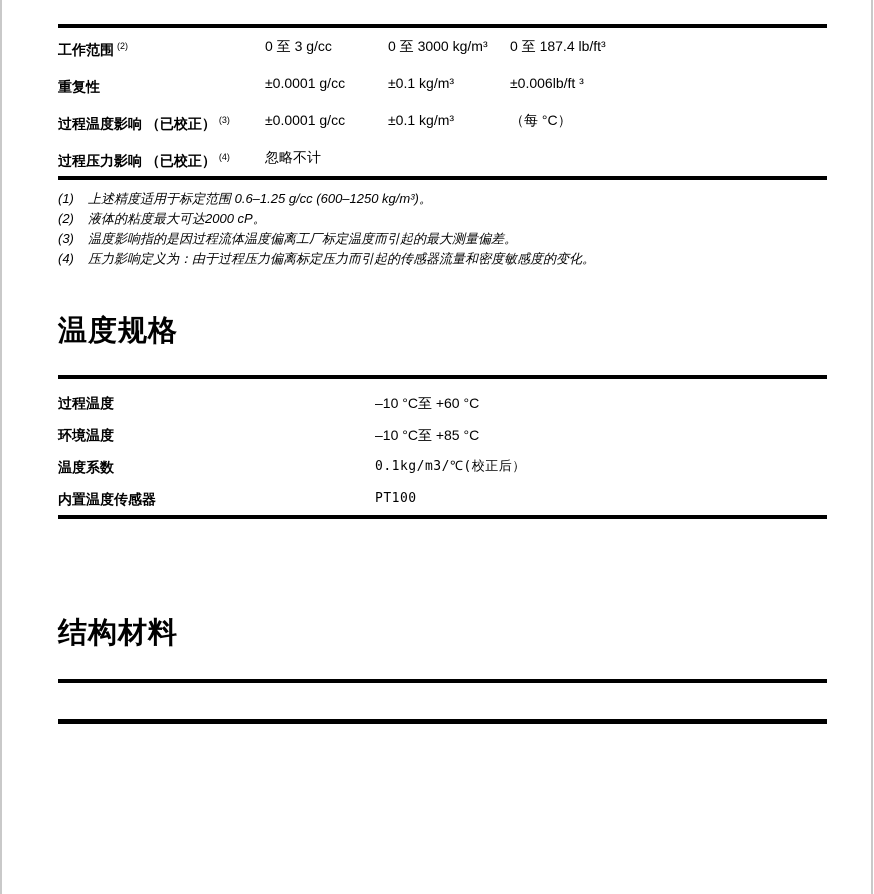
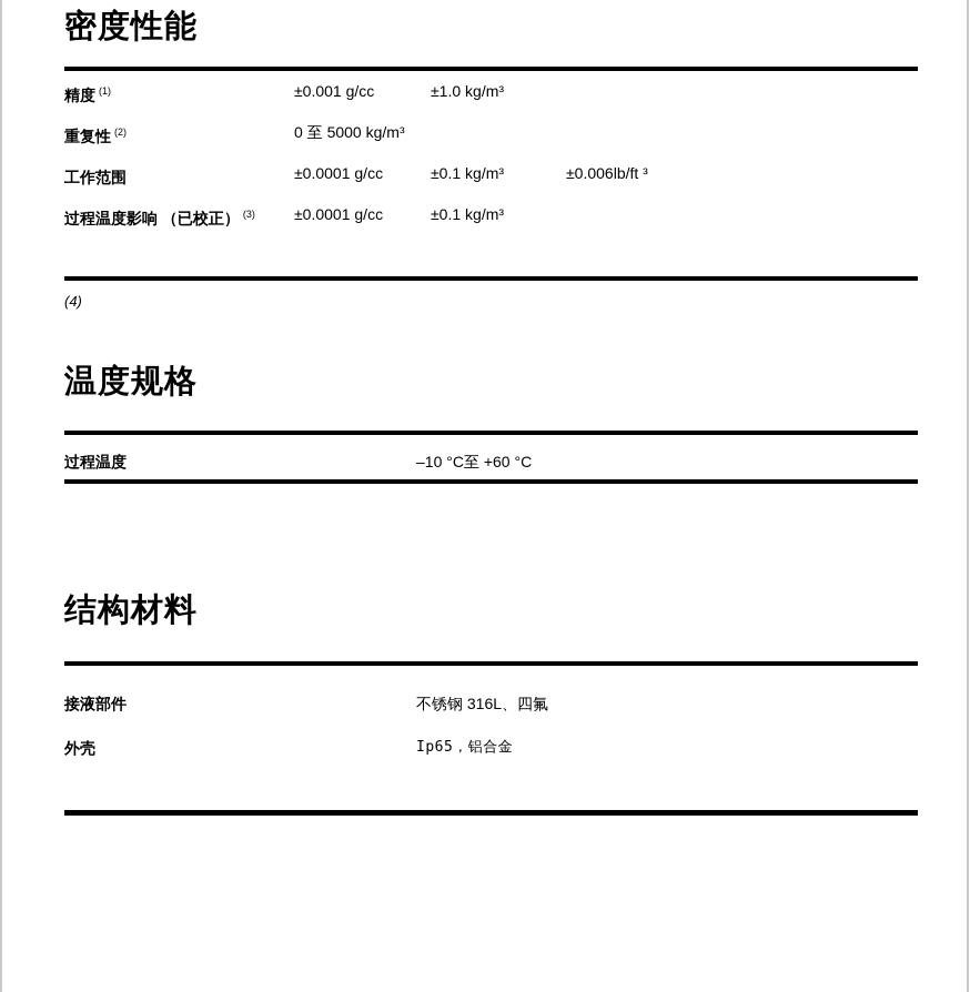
+ 密度性能
+ 精度 (1)
+ ±0.001 g/cc
+ ±1.0 kg/m³
- 工作范围 (2)
+ 重复性 (2)
- 0 至 3 g/cc
- 0 至 3000 kg/m³
+ 0 至 5000 kg/m³
- 0 至 187.4 lb/ft³
- 重复性
+ 工作范围
  ±0.0001 g/cc
  ±0.1 kg/m³
  ±0.006lb/ft ³
  过程温度影响 （已校正） (3)
  ±0.0001 g/cc
  ±0.1 kg/m³
- （每 °C）
- 过程压力影响 （已校正） (4)
- 忽略不计
- (1)
- 上述精度适用于标定范围 0.6–1.25 g/cc (600–1250 kg/m³)。
- (2)
- 液体的粘度最大可达2000 cP。
- (3)
- 温度影响指的是因过程流体温度偏离工厂标定温度而引起的最大测量偏差。
  (4)
- 压力影响定义为：由于过程压力偏离标定压力而引起的传感器流量和密度敏感度的变化。
  温度规格
  过程温度
  –10 °C至 +60 °C
- 环境温度
- –10 °C至 +85 °C
- 温度系数
- 0.1kg/m3/℃(校正后）
- 内置温度传感器
- PT100
  结构材料
+ 接液部件
+ 不锈钢 316L、四氟
+ 外壳
+ Ip65，铝合金
